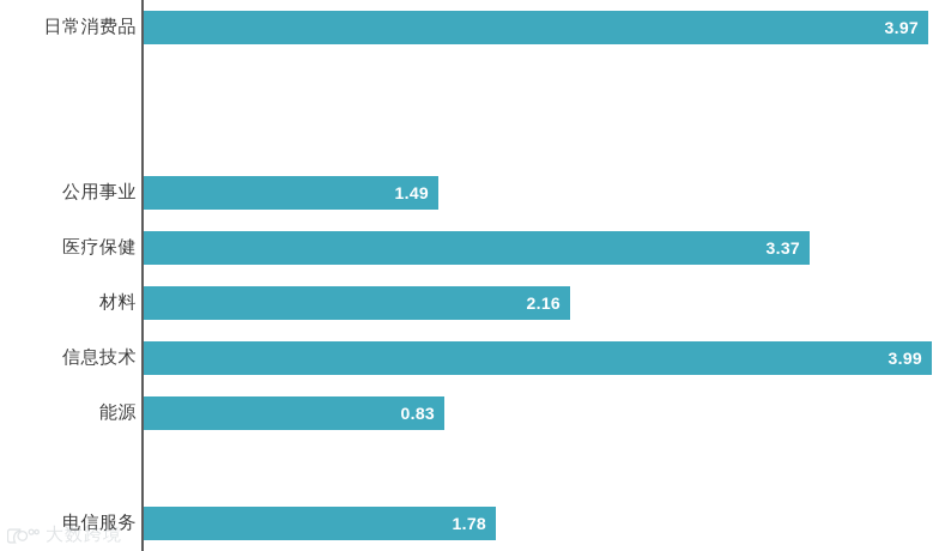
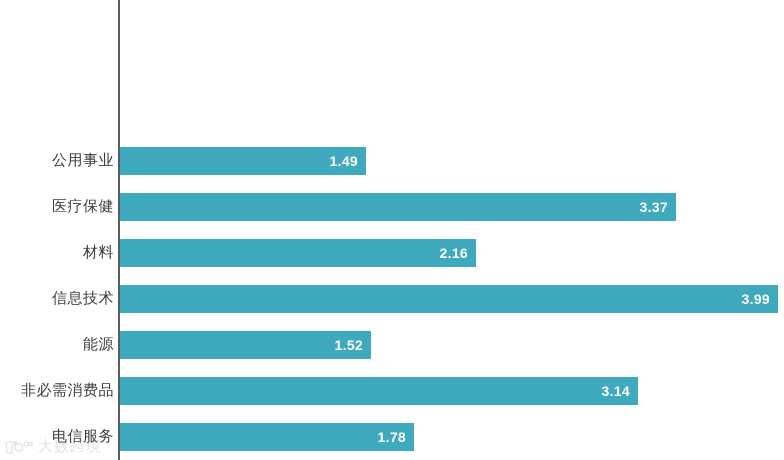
- 日常消费品
- 3.97
  公用事业
  1.49
  医疗保健
  3.37
  材料
  2.16
  信息技术
  3.99
  能源
- 0.83
+ 1.52
+ 非必需消费品
+ 3.14
  电信服务
  1.78
  大数跨境
